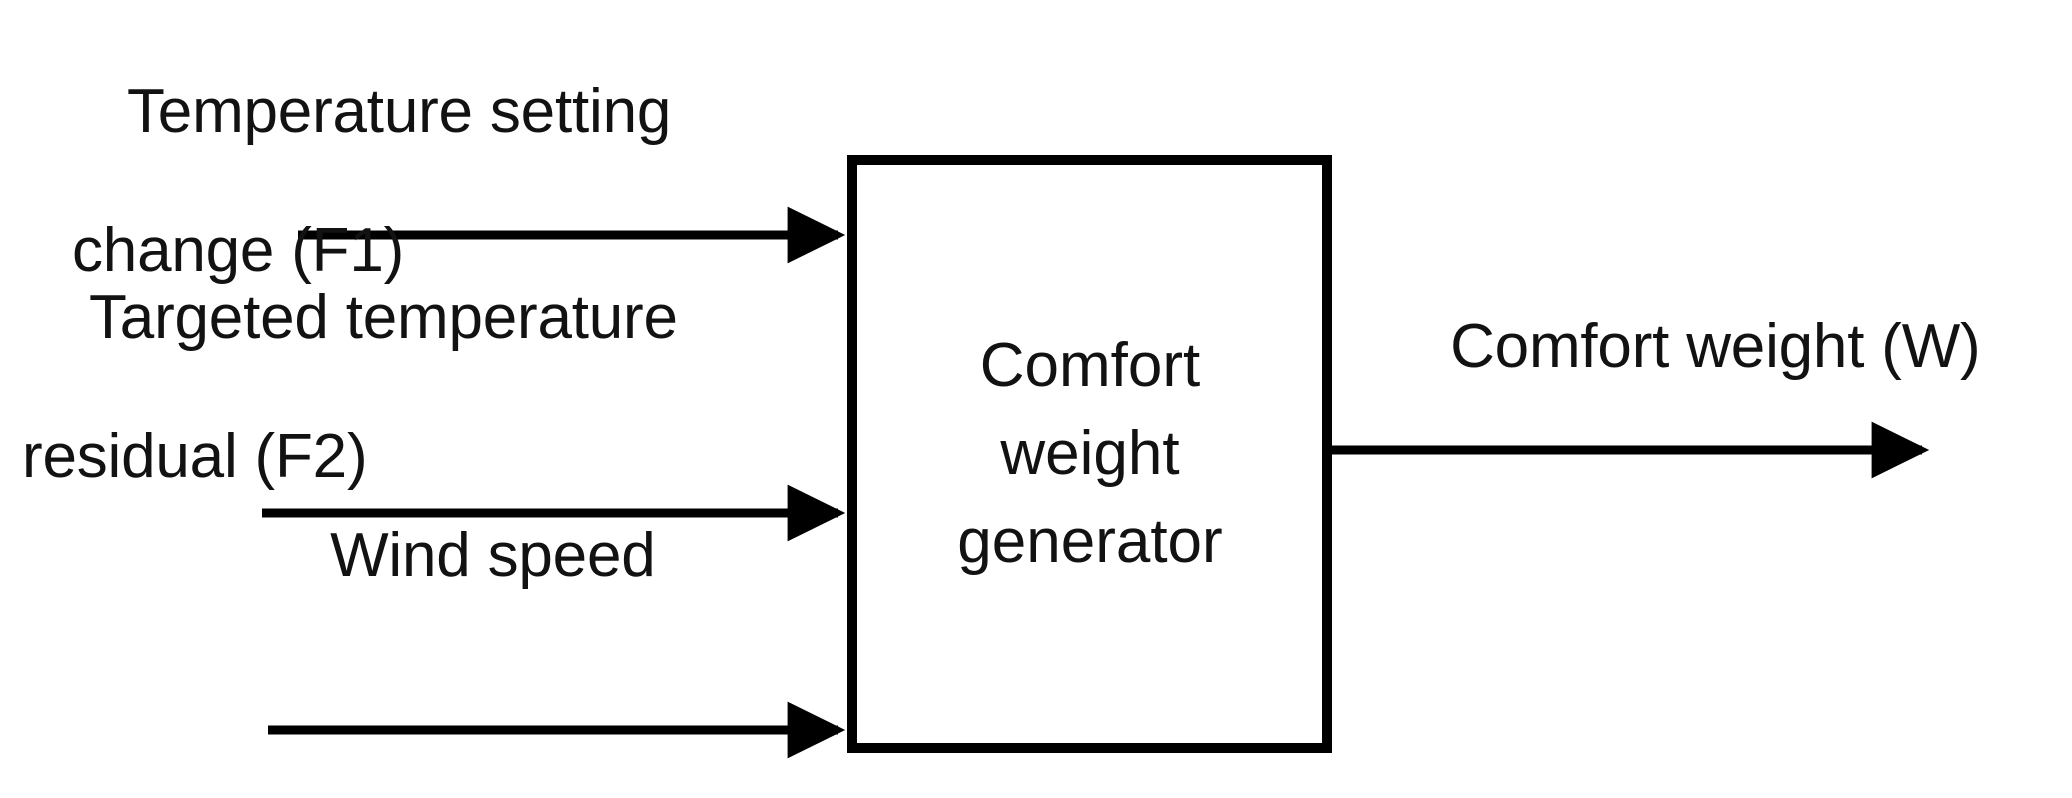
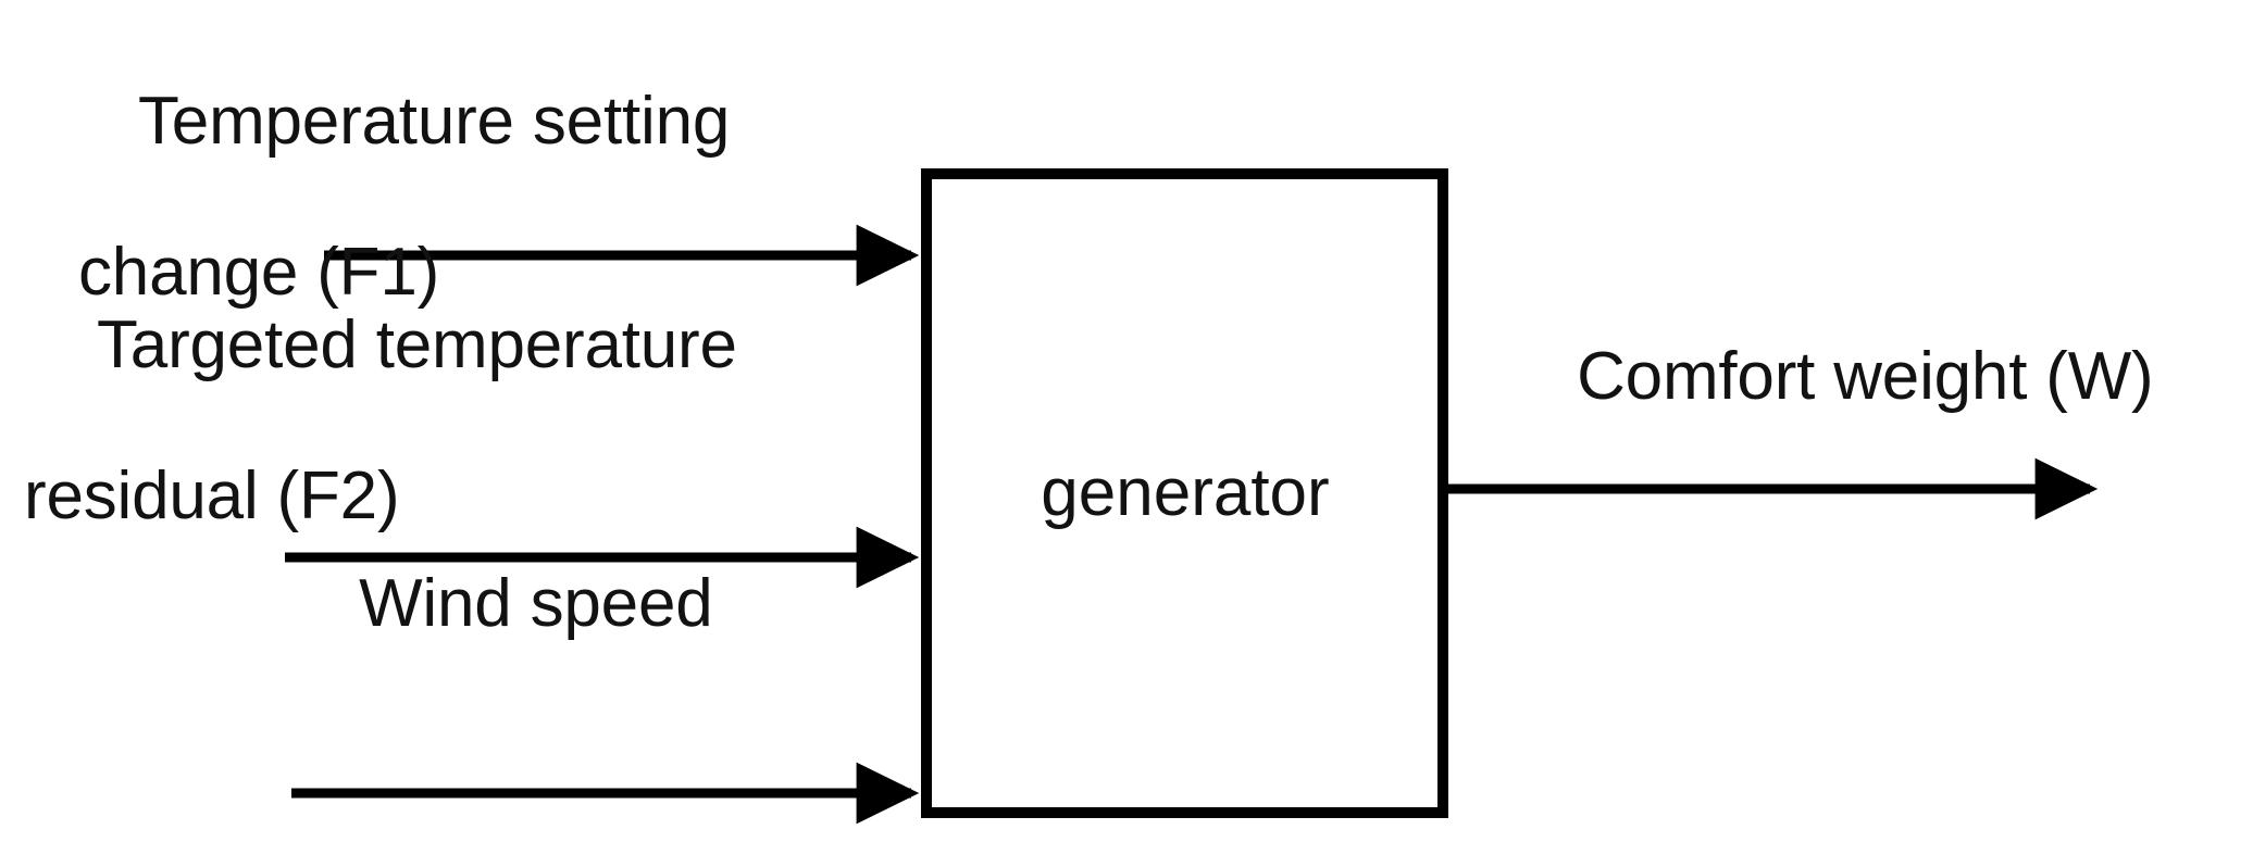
  Temperature setting
  change (F1)
  Targeted temperature
  residual (F2)
  Wind speed
  Comfort weight (W)
- Comfort
- weight
  generator
